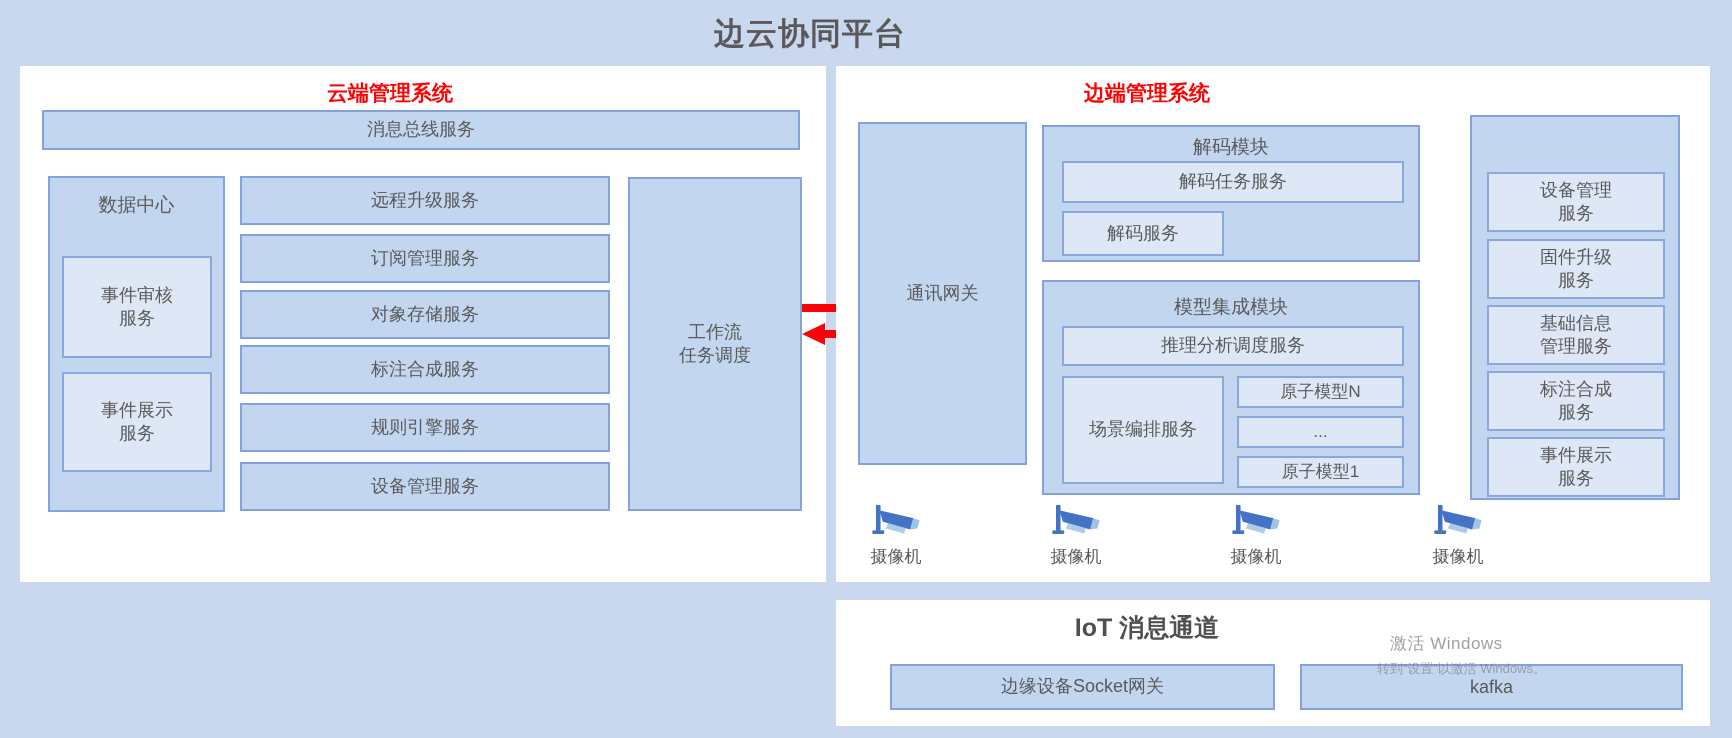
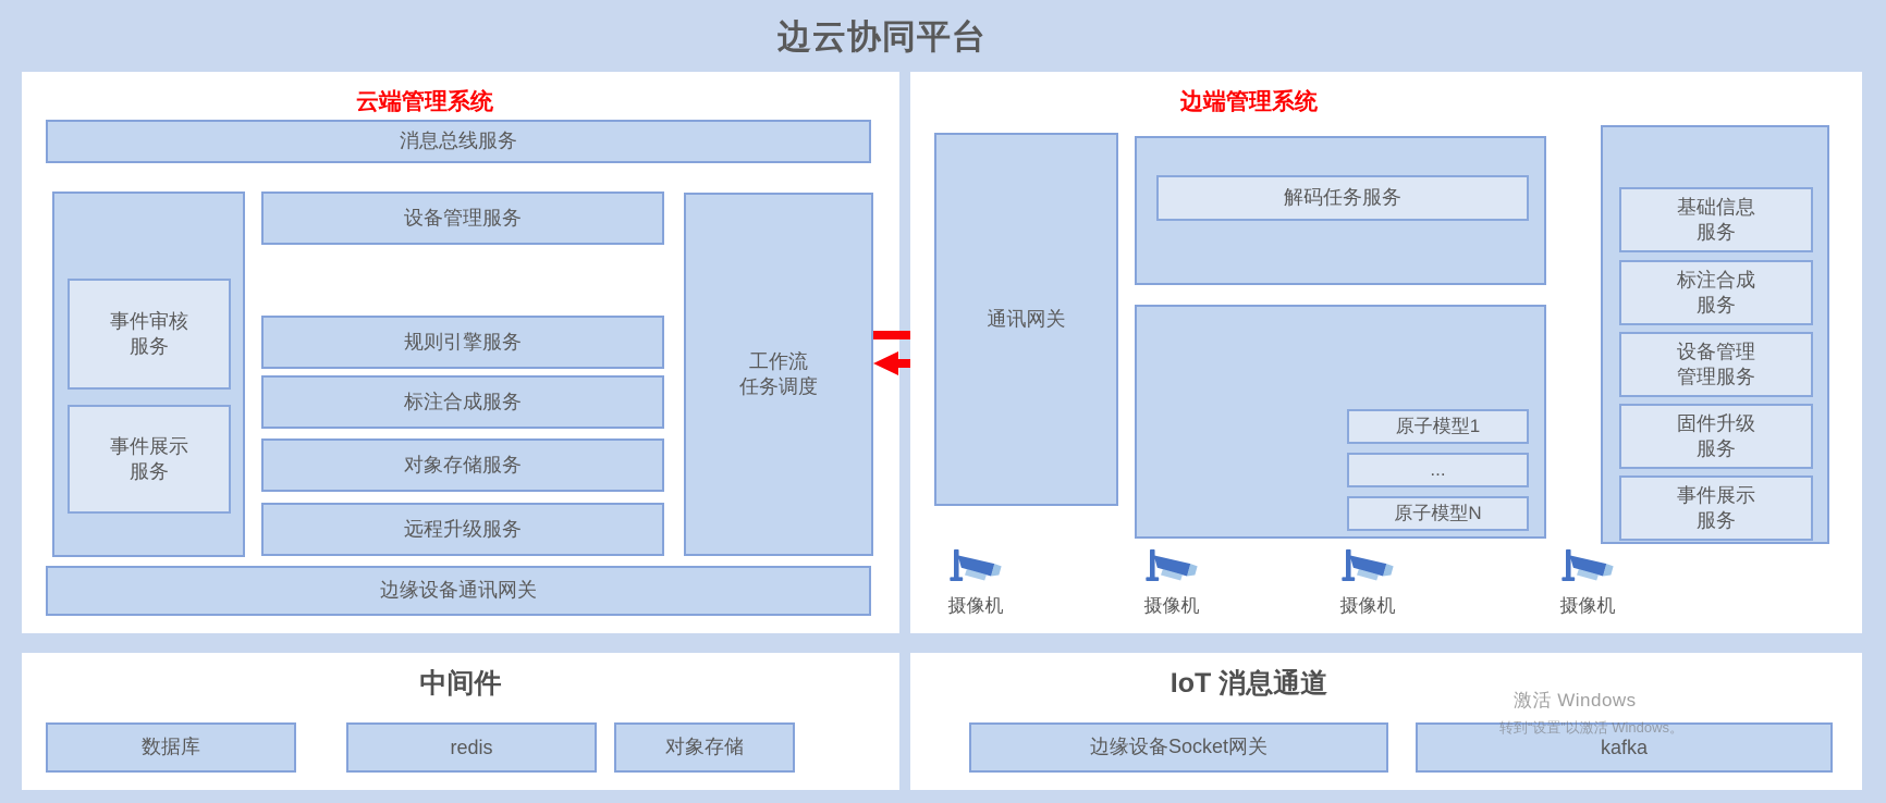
  边云协同平台
  云端管理系统
  消息总线服务
- 数据中心
  事件审核
  服务
  事件展示
  服务
- 远程升级服务
+ 设备管理服务
- 订阅管理服务
- 对象存储服务
+ 规则引擎服务
  标注合成服务
- 规则引擎服务
+ 对象存储服务
- 设备管理服务
+ 远程升级服务
  工作流
  任务调度
+ 边缘设备通讯网关
  边端管理系统
  通讯网关
- 解码模块
  解码任务服务
- 解码服务
- 模型集成模块
- 推理分析调度服务
- 场景编排服务
- 原子模型N
+ 原子模型1
  ...
- 原子模型1
+ 原子模型N
- 设备管理
+ 基础信息
  服务
- 固件升级
+ 标注合成
  服务
- 基础信息
+ 设备管理
  管理服务
- 标注合成
+ 固件升级
  服务
  事件展示
  服务
  摄像机
  摄像机
  摄像机
  摄像机
+ 中间件
+ 数据库
+ redis
+ 对象存储
  IoT 消息通道
  边缘设备Socket网关
  kafka
  激活 Windows
  转到“设置”以激活 Windows。
